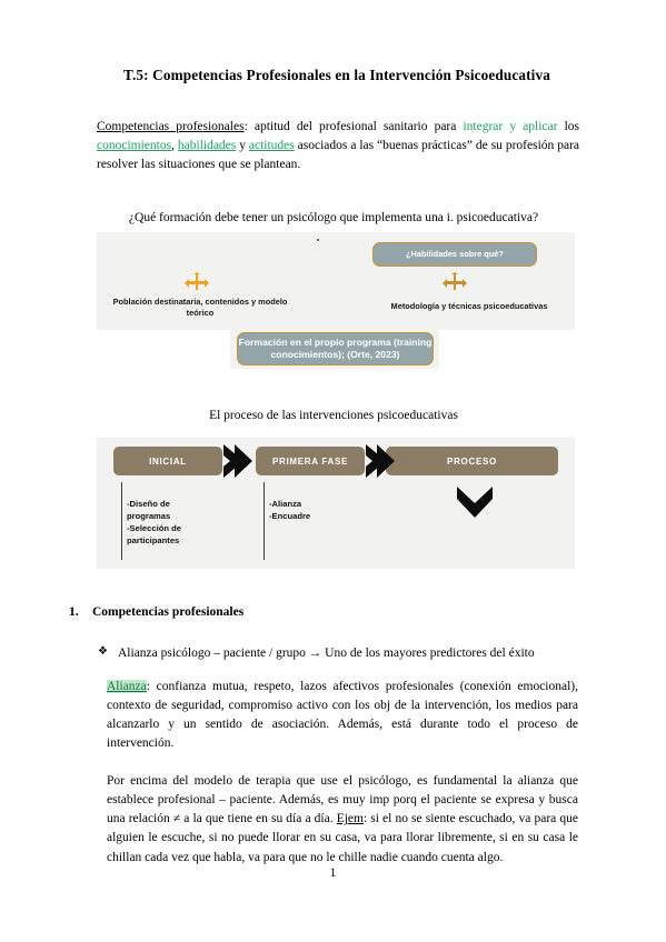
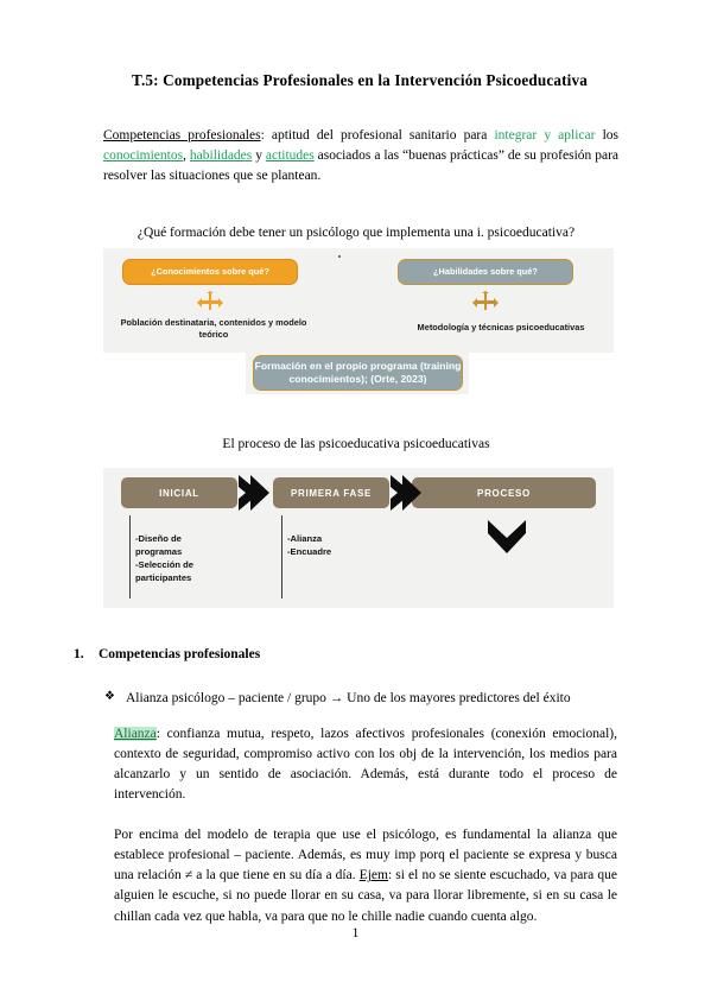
  T.5: Competencias Profesionales en la Intervención Psicoeducativa
  Competencias profesionales: aptitud del profesional sanitario para integrar y aplicar los conocimientos, habilidades y actitudes asociados a las “buenas prácticas” de su profesión para resolver las situaciones que se plantean.
  ¿Qué formación debe tener un psicólogo que implementa una i. psicoeducativa?
+ ¿Conocimientos sobre qué?
  ¿Habilidades sobre qué?
  Población destinataria, contenidos y modelo teórico
  Metodología y técnicas psicoeducativas
  Formación en el propio programa (training conocimientos); (Orte, 2023)
- El proceso de las intervenciones psicoeducativas
+ El proceso de las psicoeducativa psicoeducativas
  INICIAL
  PRIMERA FASE
  PROCESO
  -Diseño de
  programas
  -Selección de
  participantes
  -Alianza
  -Encuadre
  1. Competencias profesionales
  ❖
  Alianza psicólogo – paciente / grupo → Uno de los mayores predictores del éxito
  Alianza: confianza mutua, respeto, lazos afectivos profesionales (conexión emocional), contexto de seguridad, compromiso activo con los obj de la intervención, los medios para alcanzarlo y un sentido de asociación. Además, está durante todo el proceso de intervención.
  Por encima del modelo de terapia que use el psicólogo, es fundamental la alianza que establece profesional – paciente. Además, es muy imp porq el paciente se expresa y busca una relación ≠ a la que tiene en su día a día. Ejem: si el no se siente escuchado, va para que alguien le escuche, si no puede llorar en su casa, va para llorar libremente, si en su casa le chillan cada vez que habla, va para que no le chille nadie cuando cuenta algo.
  1
